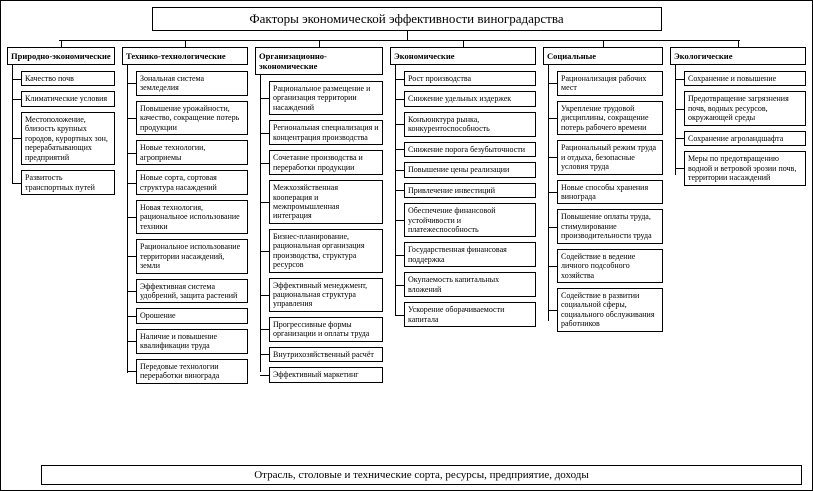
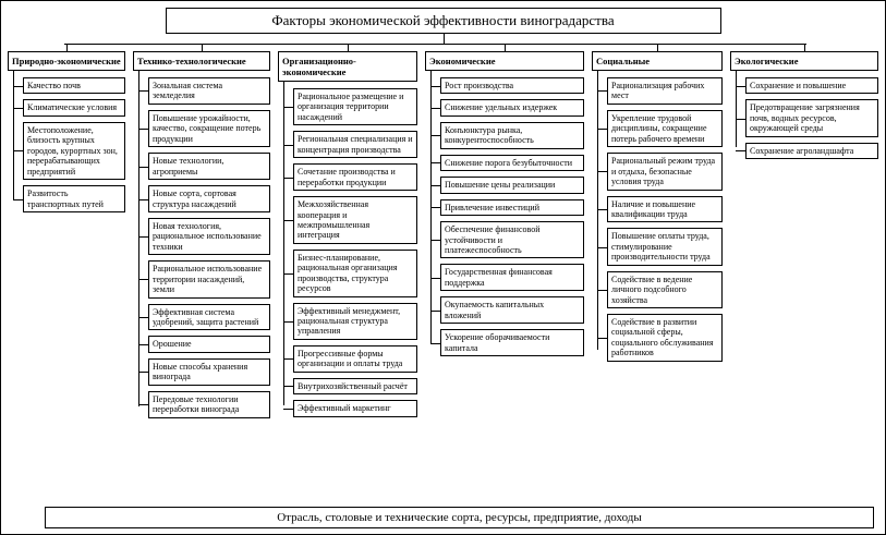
  Факторы экономической эффективности виноградарства
  Природно-экономические
  Качество почв
  Климатические условия
  Местоположение, близость крупных городов, курортных зон, перерабатывающих предприятий
  Развитость транспортных путей
  Технико-технологические
  Зональная система земледелия
  Повышение урожайности, качество, сокращение потерь продукции
  Новые технологии, агроприемы
  Новые сорта, сортовая структура насаждений
  Новая технология, рациональное использование техники
  Рациональное использование территории насаждений, земли
  Эффективная система удобрений, защита растений
  Орошение
- Наличие и повышение квалификации труда
+ Новые способы хранения винограда
  Передовые технологии переработки винограда
  Организационно-экономические
  Рациональное размещение и организация территории насаждений
  Региональная специализация и концентрация производства
  Сочетание производства и переработки продукции
  Межхозяйственная кооперация и межпромышленная интеграция
  Бизнес-планирование, рациональная организация производства, структура ресурсов
  Эффективный менеджмент, рациональная структура управления
  Прогрессивные формы организации и оплаты труда
  Внутрихозяйственный расчёт
  Эффективный маркетинг
  Экономические
  Рост производства
  Снижение удельных издержек
  Конъюнктура рынка, конкурентоспособность
  Снижение порога безубыточности
  Повышение цены реализации
  Привлечение инвестиций
  Обеспечение финансовой устойчивости и платежеспособность
  Государственная финансовая поддержка
  Окупаемость капитальных вложений
  Ускорение оборачиваемости капитала
  Социальные
  Рационализация рабочих мест
  Укрепление трудовой дисциплины, сокращение потерь рабочего времени
  Рациональный режим труда и отдыха, безопасные условия труда
- Новые способы хранения винограда
+ Наличие и повышение квалификации труда
  Повышение оплаты труда, стимулирование производительности труда
  Содействие в ведение личного подсобного хозяйства
  Содействие в развитии социальной сферы, социального обслуживания работников
  Экологические
  Сохранение и повышение
  Предотвращение загрязнения почв, водных ресурсов, окружающей среды
  Сохранение агроландшафта
- Меры по предотвращению водной и ветровой эрозии почв, территории насаждений
  Отрасль, столовые и технические сорта, ресурсы, предприятие, доходы
